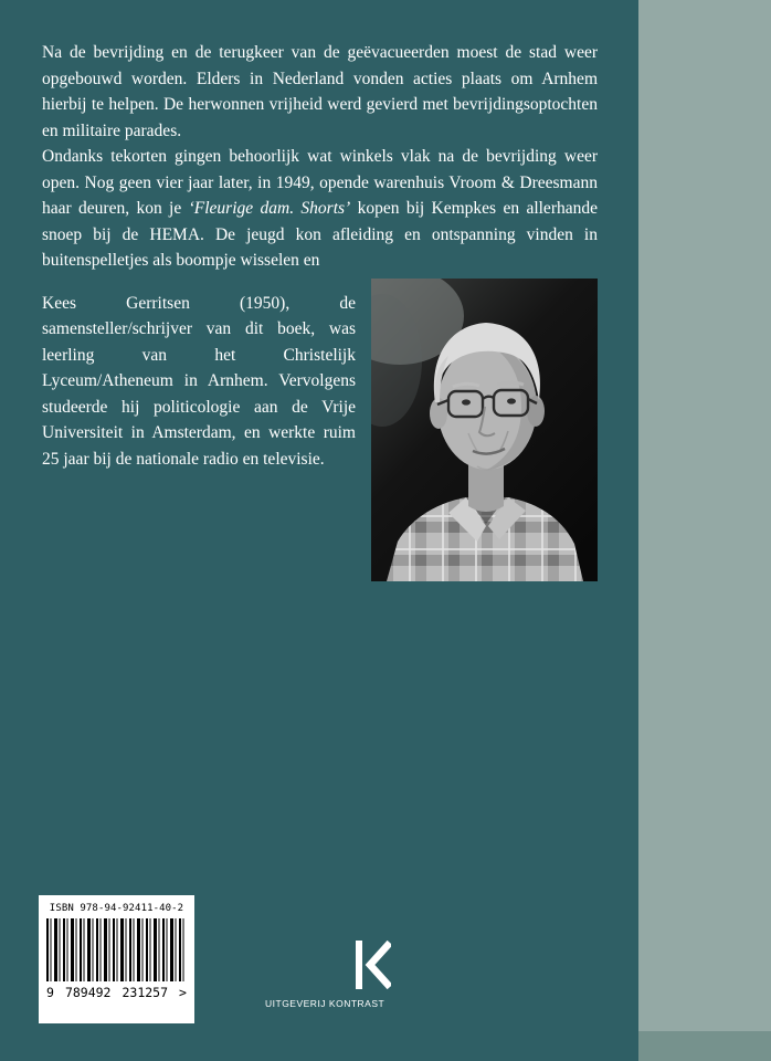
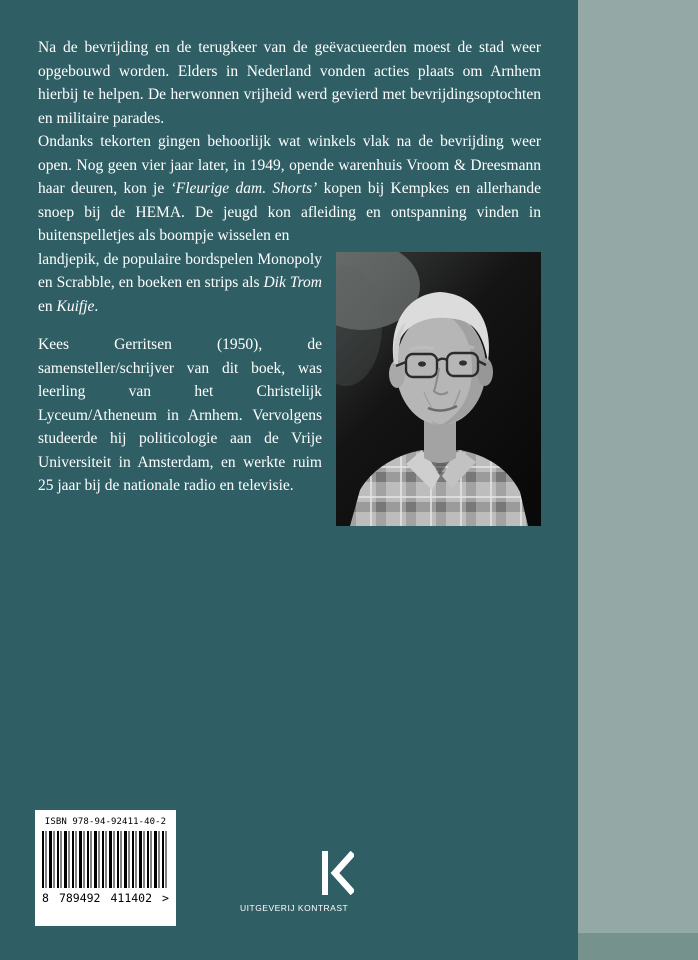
  Na de bevrijding en de terugkeer van de geëvacueerden moest de stad weer opgebouwd worden. Elders in Nederland vonden acties plaats om Arnhem hierbij te helpen. De herwonnen vrijheid werd gevierd met bevrijdingsoptochten en militaire parades.
  Ondanks tekorten gingen behoorlijk wat winkels vlak na de bevrijding weer open. Nog geen vier jaar later, in 1949, opende warenhuis Vroom & Dreesmann haar deuren, kon je ‘Fleurige dam. Shorts’ kopen bij Kempkes en allerhande snoep bij de HEMA. De jeugd kon afleiding en ontspanning vinden in buitenspelletjes als boompje wisselen en
+ landjepik, de populaire bordspelen Monopoly en Scrabble, en boeken en strips als Dik Trom en Kuifje.
  Kees Gerritsen (1950), de samensteller/schrijver van dit boek, was leerling van het Christelijk Lyceum/Atheneum in Arnhem. Vervolgens studeerde hij politicologie aan de Vrije Universiteit in Amsterdam, en werkte ruim 25 jaar bij de nationale radio en televisie.
  ISBN 978-94-92411-40-2
- 9
+ 8
  789492
- 231257
+ 411402
  >
  UITGEVERIJ KONTRAST
